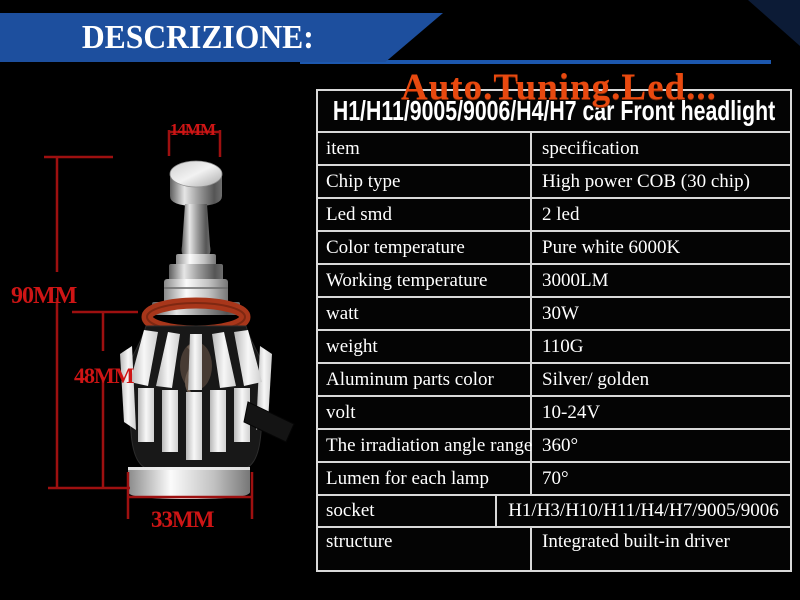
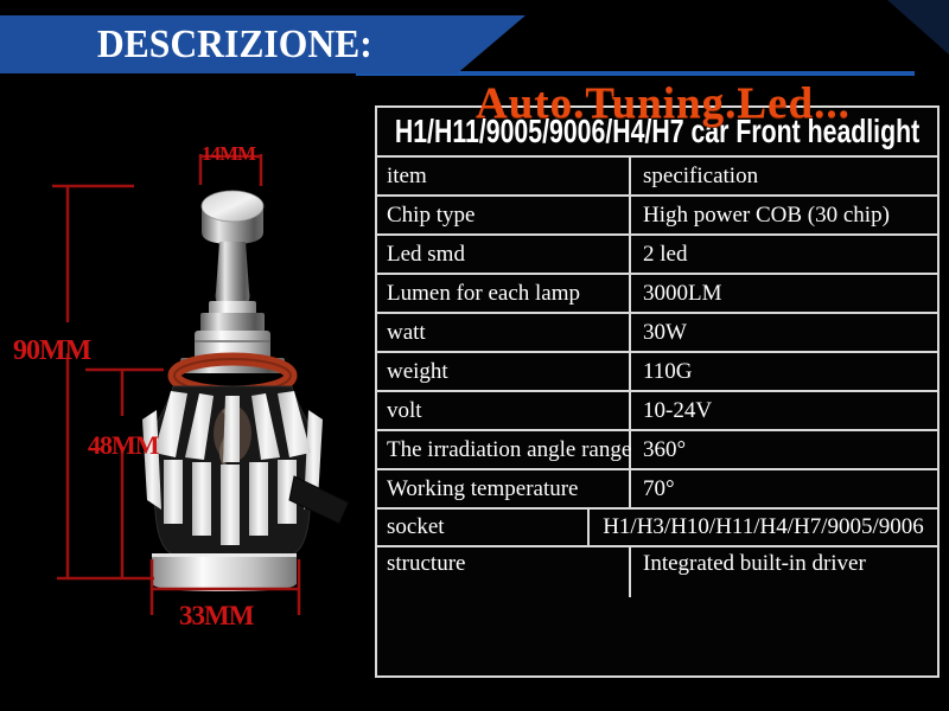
  DESCRIZIONE:
  Auto.Tuning.Led...
  14MM
  90MM
  48MM
  33MM
  H1/H11/9005/9006/H4/H7 car Front headlight
  item
  specification
  Chip type
  High power COB (30 chip)
  Led smd
  2 led
- Color temperature
- Pure white 6000K
- Working temperature
+ Lumen for each lamp
  3000LM
  watt
  30W
  weight
  110G
- Aluminum parts color
- Silver/ golden
  volt
  10-24V
  The irradiation angle range
  360°
- Lumen for each lamp
+ Working temperature
  70°
  socket
  H1/H3/H10/H11/H4/H7/9005/9006
  structure
  Integrated built-in driver
